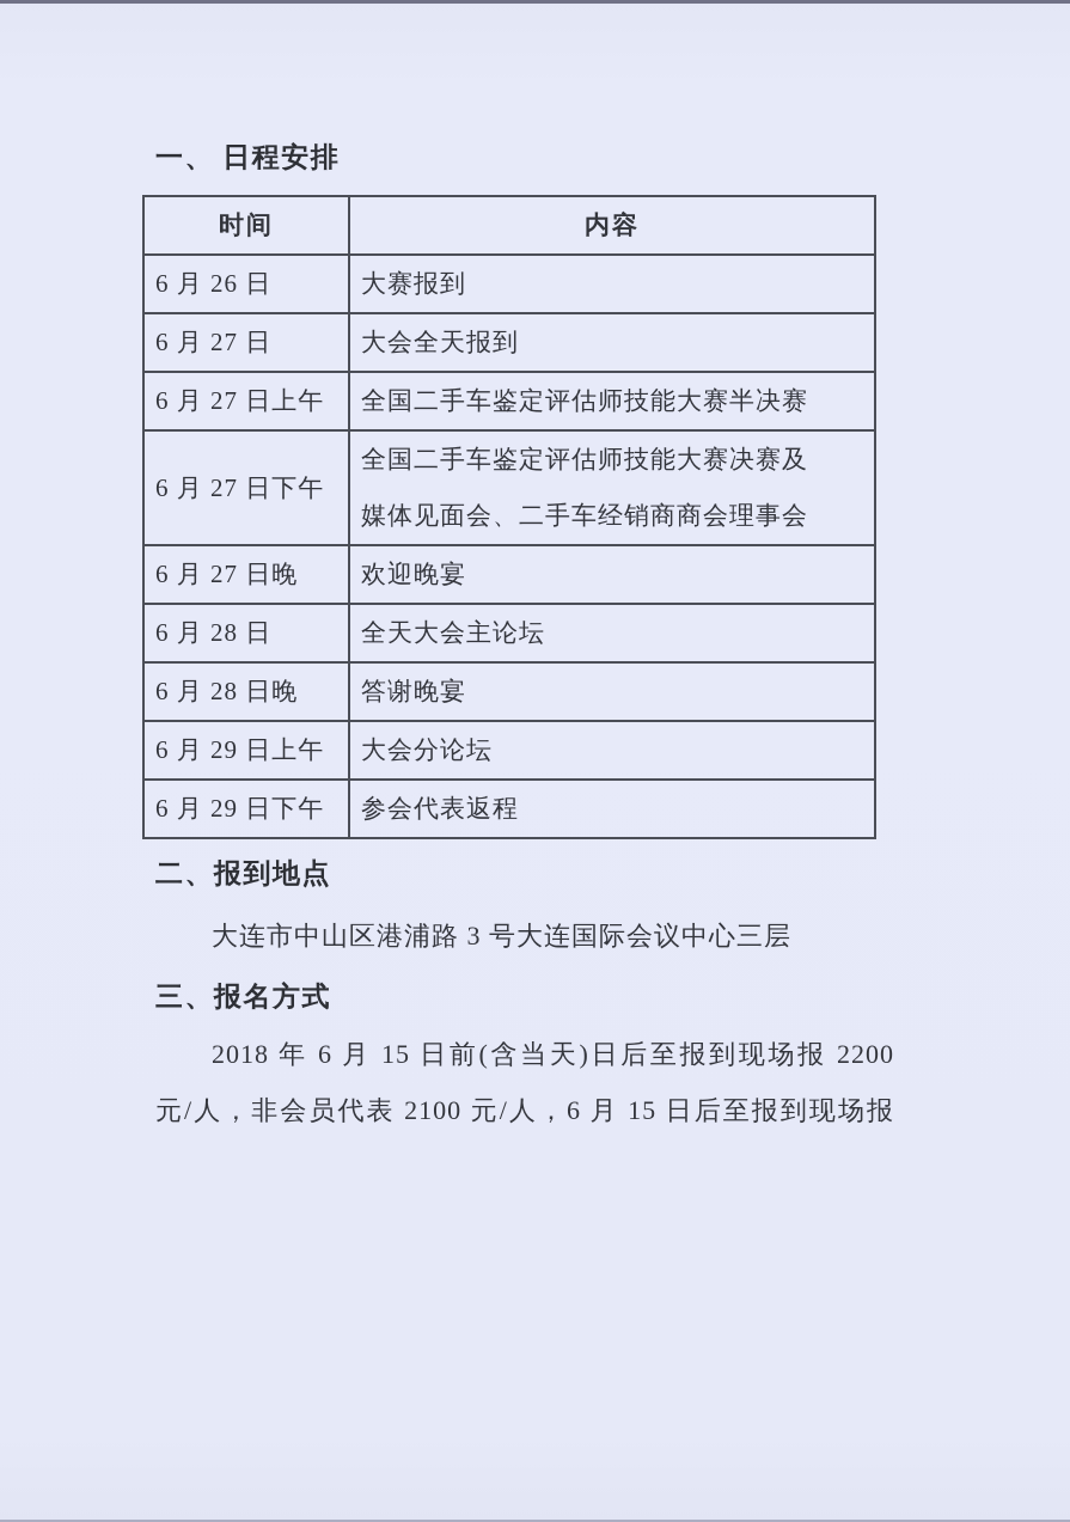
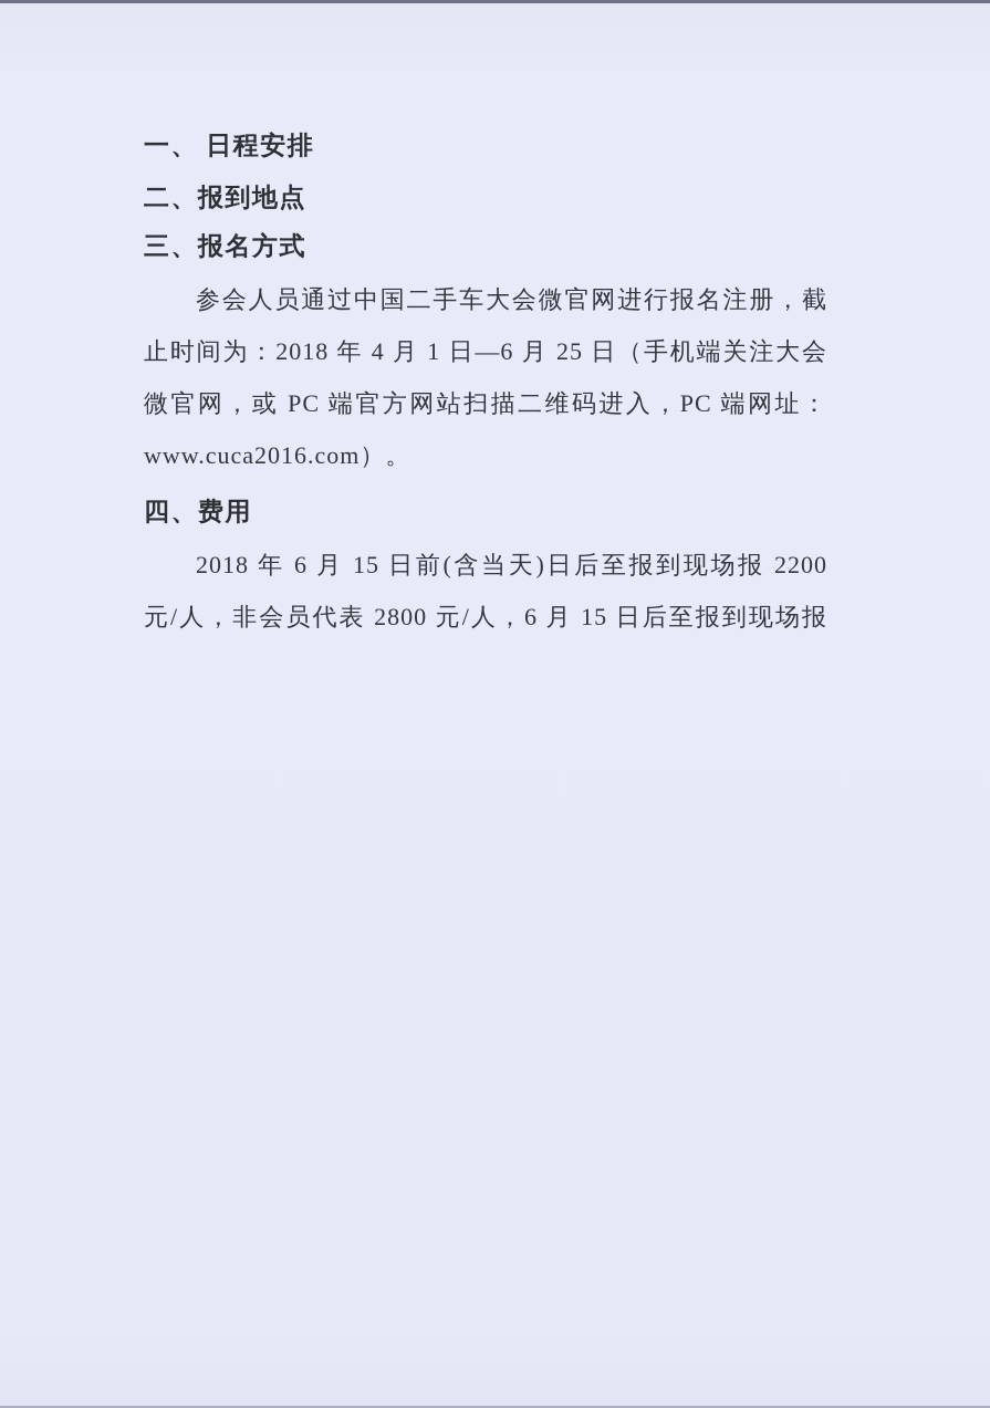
  一、 日程安排
- 时间	内容
- 6 月 26 日	大赛报到
- 6 月 27 日	大会全天报到
- 6 月 27 日上午	全国二手车鉴定评估师技能大赛半决赛
- 6 月 27 日下午	全国二手车鉴定评估师技能大赛决赛及 媒体见面会、二手车经销商商会理事会
- 6 月 27 日晚	欢迎晚宴
- 6 月 28 日	全天大会主论坛
- 6 月 28 日晚	答谢晚宴
- 6 月 29 日上午	大会分论坛
- 6 月 29 日下午	参会代表返程
  二、报到地点
- 大连市中山区港浦路 3 号大连国际会议中心三层
  三、报名方式
+ 参会人员通过中国二手车大会微官网进行报名注册，截
+ 止时间为：2018 年 4 月 1 日—6 月 25 日（手机端关注大会
+ 微官网，或 PC 端官方网站扫描二维码进入，PC 端网址：
+ www.cuca2016.com）。
+ 四、费用
  2018 年 6 月 15 日前(含当天)日后至报到现场报 2200
- 元/人，非会员代表 2100 元/人，6 月 15 日后至报到现场报
+ 元/人，非会员代表 2800 元/人，6 月 15 日后至报到现场报
